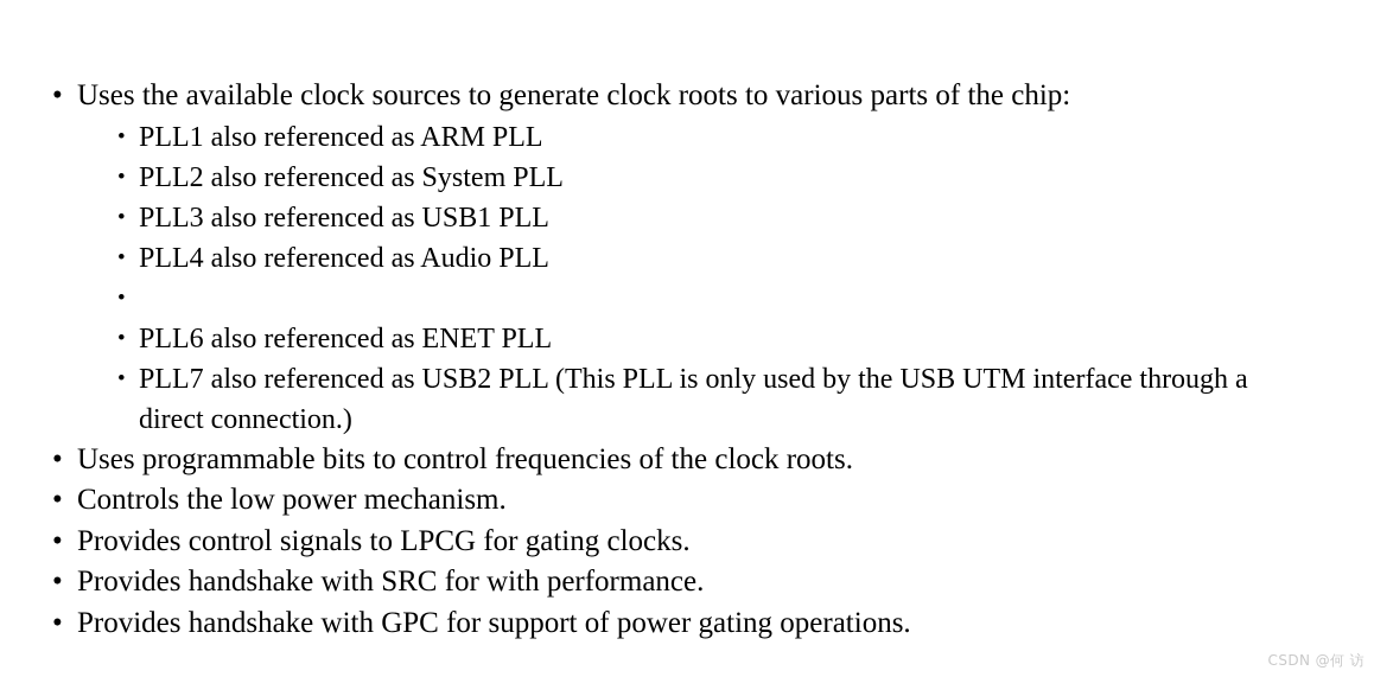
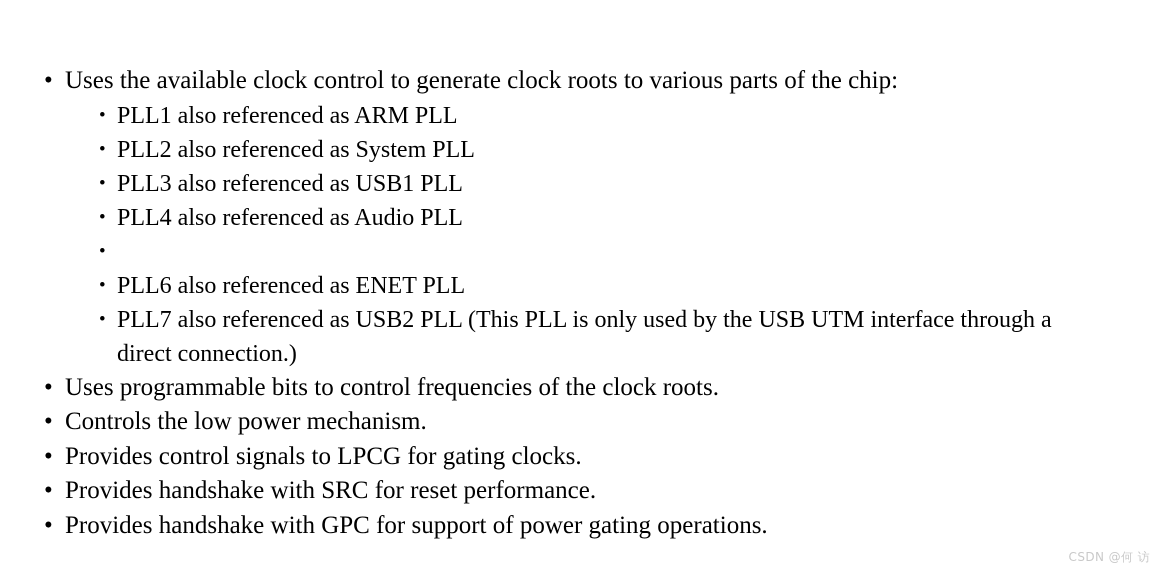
  •
- Uses the available clock sources to generate clock roots to various parts of the chip:
+ Uses the available clock control to generate clock roots to various parts of the chip:
  •
  PLL1 also referenced as ARM PLL
  •
  PLL2 also referenced as System PLL
  •
  PLL3 also referenced as USB1 PLL
  •
  PLL4 also referenced as Audio PLL
  •
  •
  PLL6 also referenced as ENET PLL
  •
  PLL7 also referenced as USB2 PLL (This PLL is only used by the USB UTM interface through a direct connection.)
  •
  Uses programmable bits to control frequencies of the clock roots.
  •
  Controls the low power mechanism.
  •
  Provides control signals to LPCG for gating clocks.
  •
- Provides handshake with SRC for with performance.
+ Provides handshake with SRC for reset performance.
  •
  Provides handshake with GPC for support of power gating operations.
  CSDN @何 访
